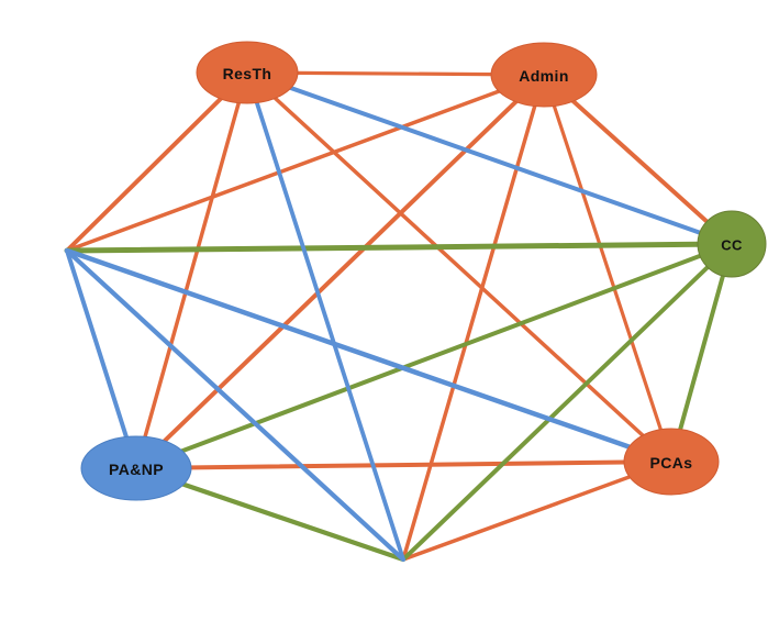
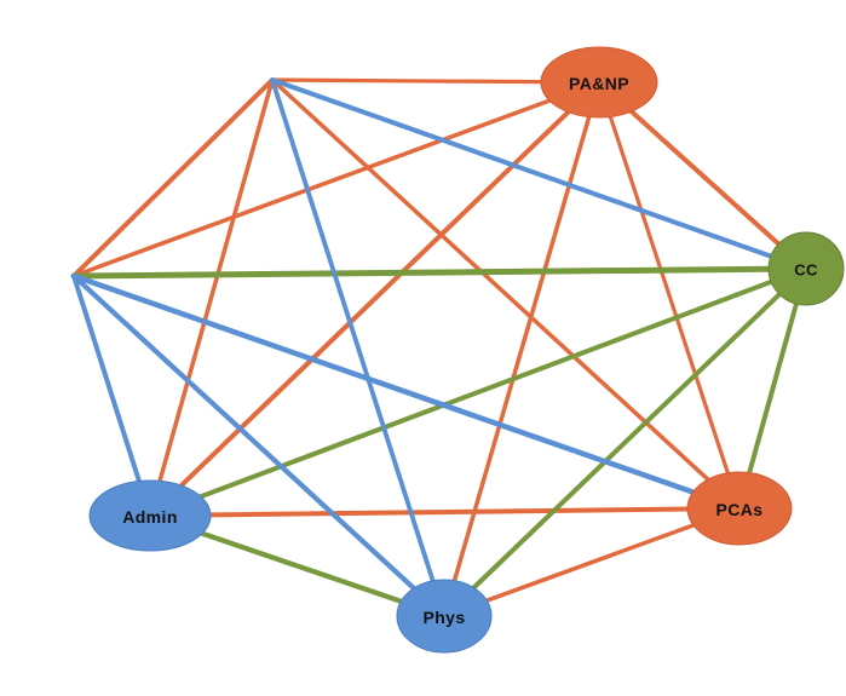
- ResTh
- Admin
+ PA&NP
  CC
- PA&NP
+ Admin
  PCAs
+ Phys
